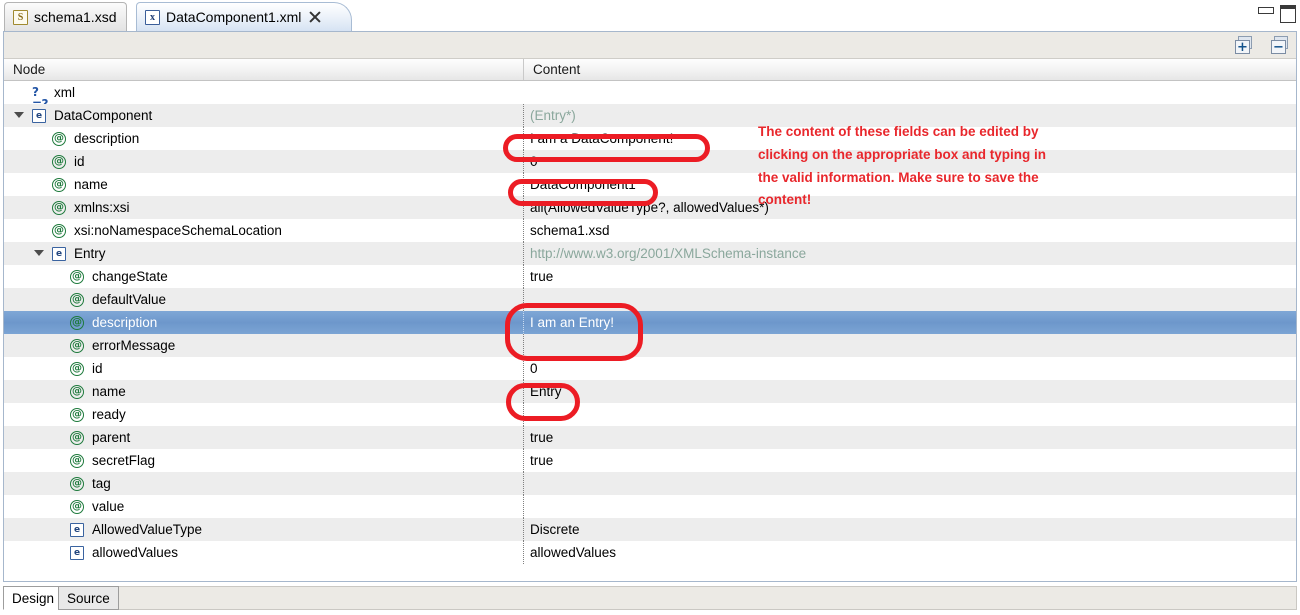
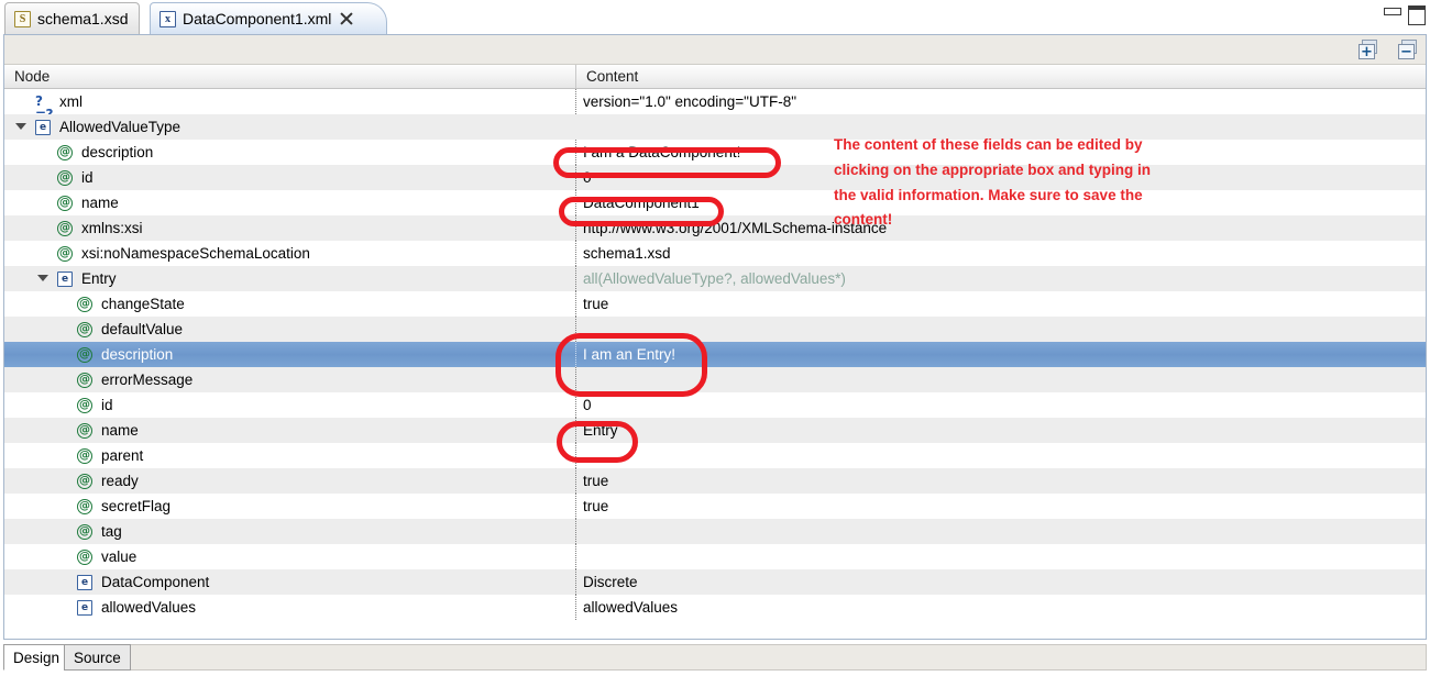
  S
  schema1.xsd
  x
  DataComponent1.xml
  +
  −
  Node
  Content
  xml
+ version="1.0" encoding="UTF-8"
  e
- DataComponent
+ AllowedValueType
- (Entry*)
  @
  description
  I am a DataComponent!
  @
  id
  0
  @
  name
  DataComponent1
  @
  xmlns:xsi
- all(AllowedValueType?, allowedValues*)
+ http://www.w3.org/2001/XMLSchema-instance
  @
  xsi:noNamespaceSchemaLocation
  schema1.xsd
  e
  Entry
- http://www.w3.org/2001/XMLSchema-instance
+ all(AllowedValueType?, allowedValues*)
  @
  changeState
  true
  @
  defaultValue
  @
  description
  I am an Entry!
  @
  errorMessage
  @
  id
  0
  @
  name
  Entry
  @
- ready
+ parent
  @
- parent
+ ready
  true
  @
  secretFlag
  true
  @
  tag
  @
  value
  e
- AllowedValueType
+ DataComponent
  Discrete
  e
  allowedValues
  allowedValues
  The content of these fields can be edited by
  clicking on the appropriate box and typing in
  the valid information. Make sure to save the
  content!
  Design
  Source
